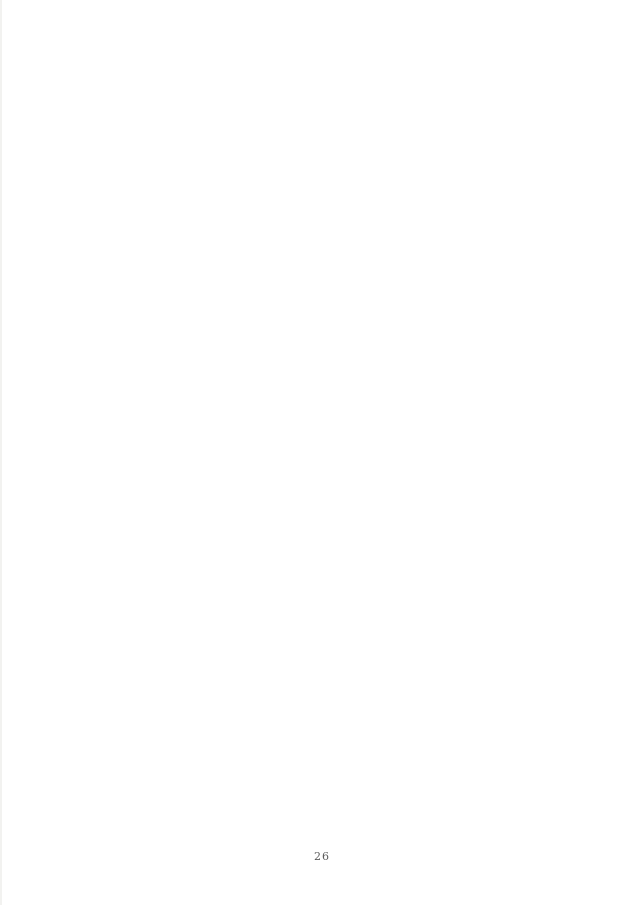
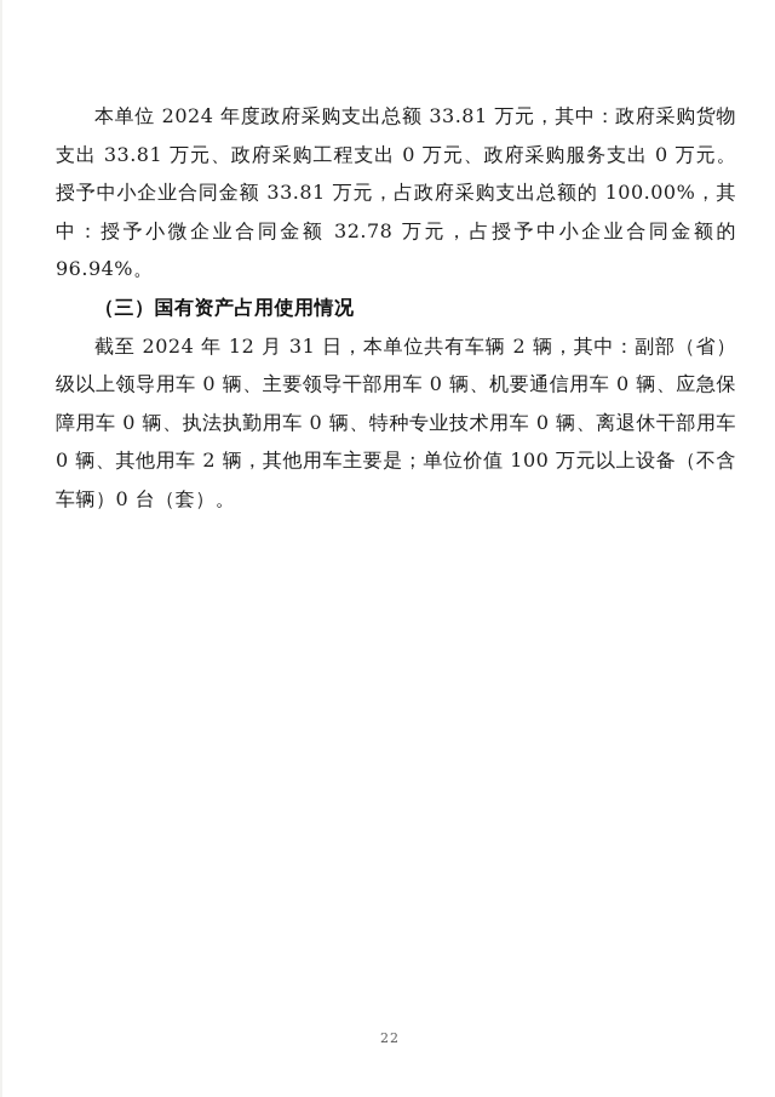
+ 本单位 2024 年度政府采购支出总额 33.81 万元，其中：政府采购货物支出 33.81 万元、政府采购工程支出 0 万元、政府采购服务支出 0 万元。授予中小企业合同金额 33.81 万元，占政府采购支出总额的 100.00%，其中：授予小微企业合同金额 32.78 万元，占授予中小企业合同金额的 96.94%。
+ （三）国有资产占用使用情况
+ 截至 2024 年 12 月 31 日，本单位共有车辆 2 辆，其中：副部（省）级以上领导用车 0 辆、主要领导干部用车 0 辆、机要通信用车 0 辆、应急保障用车 0 辆、执法执勤用车 0 辆、特种专业技术用车 0 辆、离退休干部用车 0 辆、其他用车 2 辆，其他用车主要是；单位价值 100 万元以上设备（不含车辆）0 台（套）。
- 26
+ 22
